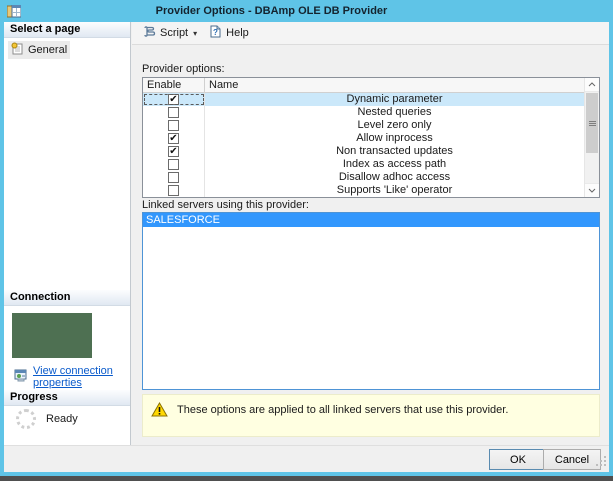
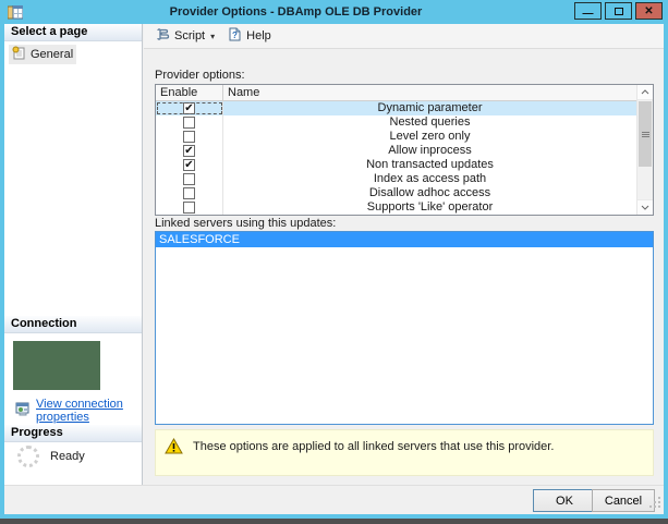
  Provider Options - DBAmp OLE DB Provider
+ —
+ ✕
  Select a page
  General
  Connection
  View connection properties
  Progress
  Ready
  Script
  ▾
  ?
  Help
  Provider options:
  Enable
  Name
  ✔
  Dynamic parameter
  Nested queries
  Level zero only
  ✔
  Allow inprocess
  ✔
  Non transacted updates
  Index as access path
  Disallow adhoc access
  Supports 'Like' operator
- Linked servers using this provider:
+ Linked servers using this updates:
  SALESFORCE
  These options are applied to all linked servers that use this provider.
  OK
  Cancel
